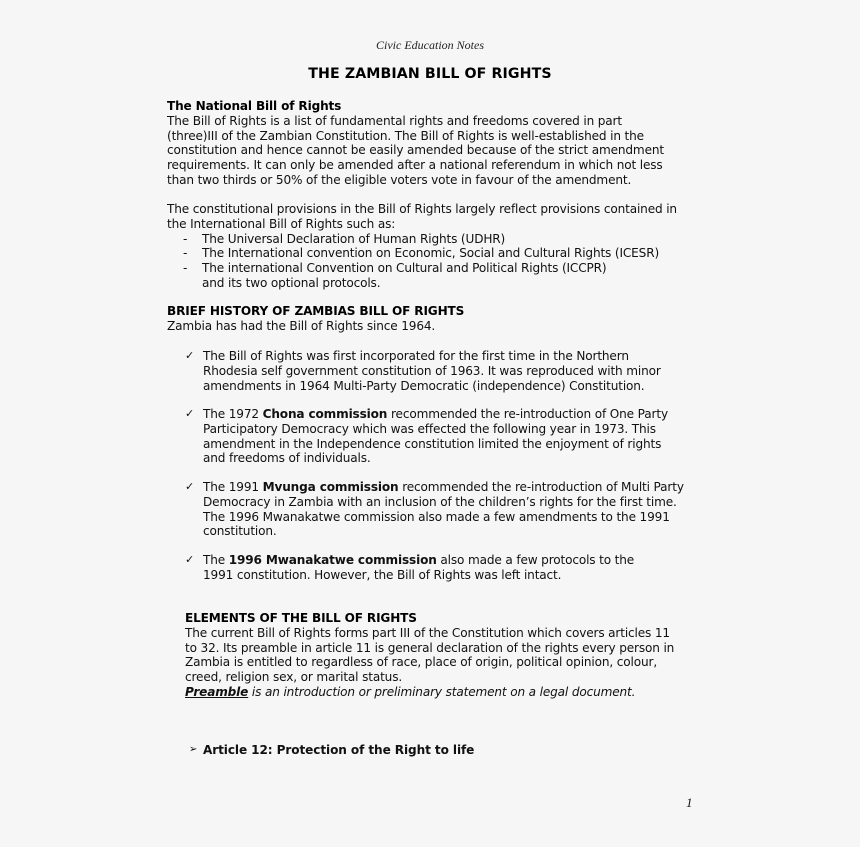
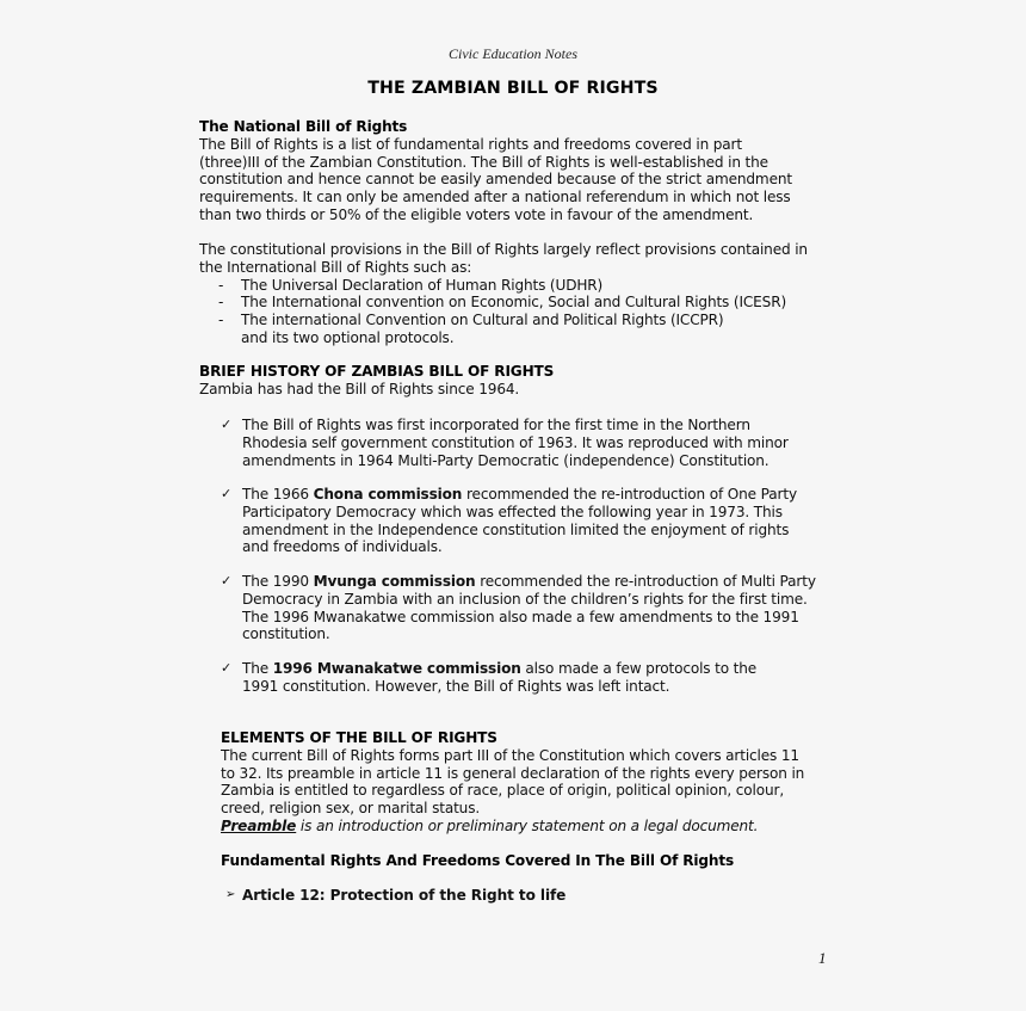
  Civic Education Notes
  THE ZAMBIAN BILL OF RIGHTS
  The National Bill of Rights
  The Bill of Rights is a list of fundamental rights and freedoms covered in part
  (three)III of the Zambian Constitution. The Bill of Rights is well-established in the
  constitution and hence cannot be easily amended because of the strict amendment
  requirements. It can only be amended after a national referendum in which not less
  than two thirds or 50% of the eligible voters vote in favour of the amendment.
  The constitutional provisions in the Bill of Rights largely reflect provisions contained in
  the International Bill of Rights such as:
  -
  The Universal Declaration of Human Rights (UDHR)
  -
  The International convention on Economic, Social and Cultural Rights (ICESR)
  -
  The international Convention on Cultural and Political Rights (ICCPR)
  and its two optional protocols.
  BRIEF HISTORY OF ZAMBIAS BILL OF RIGHTS
  Zambia has had the Bill of Rights since 1964.
  ✓
  The Bill of Rights was first incorporated for the first time in the Northern
  Rhodesia self government constitution of 1963. It was reproduced with minor
  amendments in 1964 Multi-Party Democratic (independence) Constitution.
  ✓
- The 1972 Chona commission recommended the re-introduction of One Party
+ The 1966 Chona commission recommended the re-introduction of One Party
  Participatory Democracy which was effected the following year in 1973. This
  amendment in the Independence constitution limited the enjoyment of rights
  and freedoms of individuals.
  ✓
- The 1991 Mvunga commission recommended the re-introduction of Multi Party
+ The 1990 Mvunga commission recommended the re-introduction of Multi Party
  Democracy in Zambia with an inclusion of the children’s rights for the first time.
  The 1996 Mwanakatwe commission also made a few amendments to the 1991
  constitution.
  ✓
  The 1996 Mwanakatwe commission also made a few protocols to the
  1991 constitution. However, the Bill of Rights was left intact.
  ELEMENTS OF THE BILL OF RIGHTS
  The current Bill of Rights forms part III of the Constitution which covers articles 11
  to 32. Its preamble in article 11 is general declaration of the rights every person in
  Zambia is entitled to regardless of race, place of origin, political opinion, colour,
  creed, religion sex, or marital status.
  Preamble is an introduction or preliminary statement on a legal document.
+ Fundamental Rights And Freedoms Covered In The Bill Of Rights
  ➢
  Article 12: Protection of the Right to life
  1
